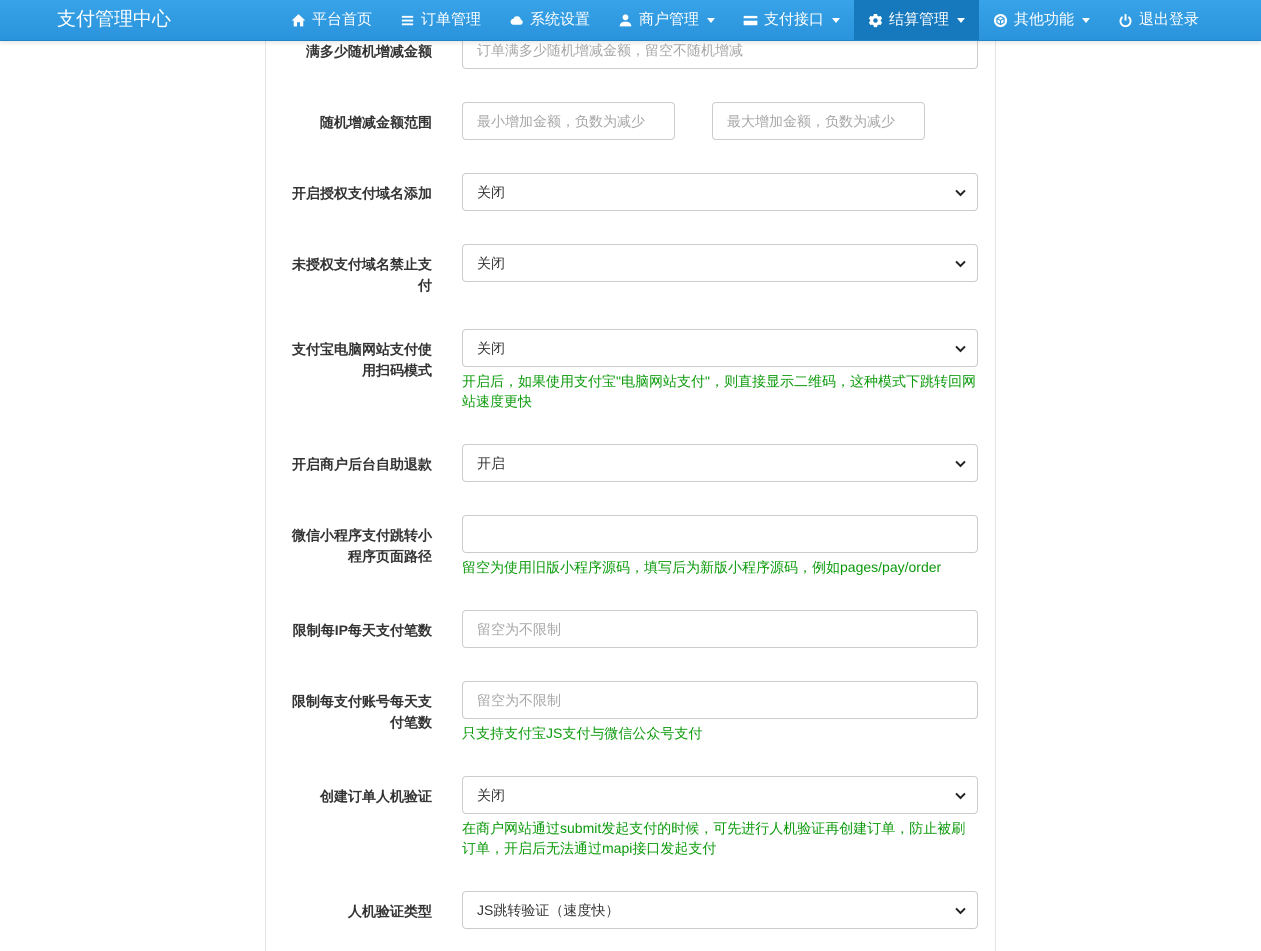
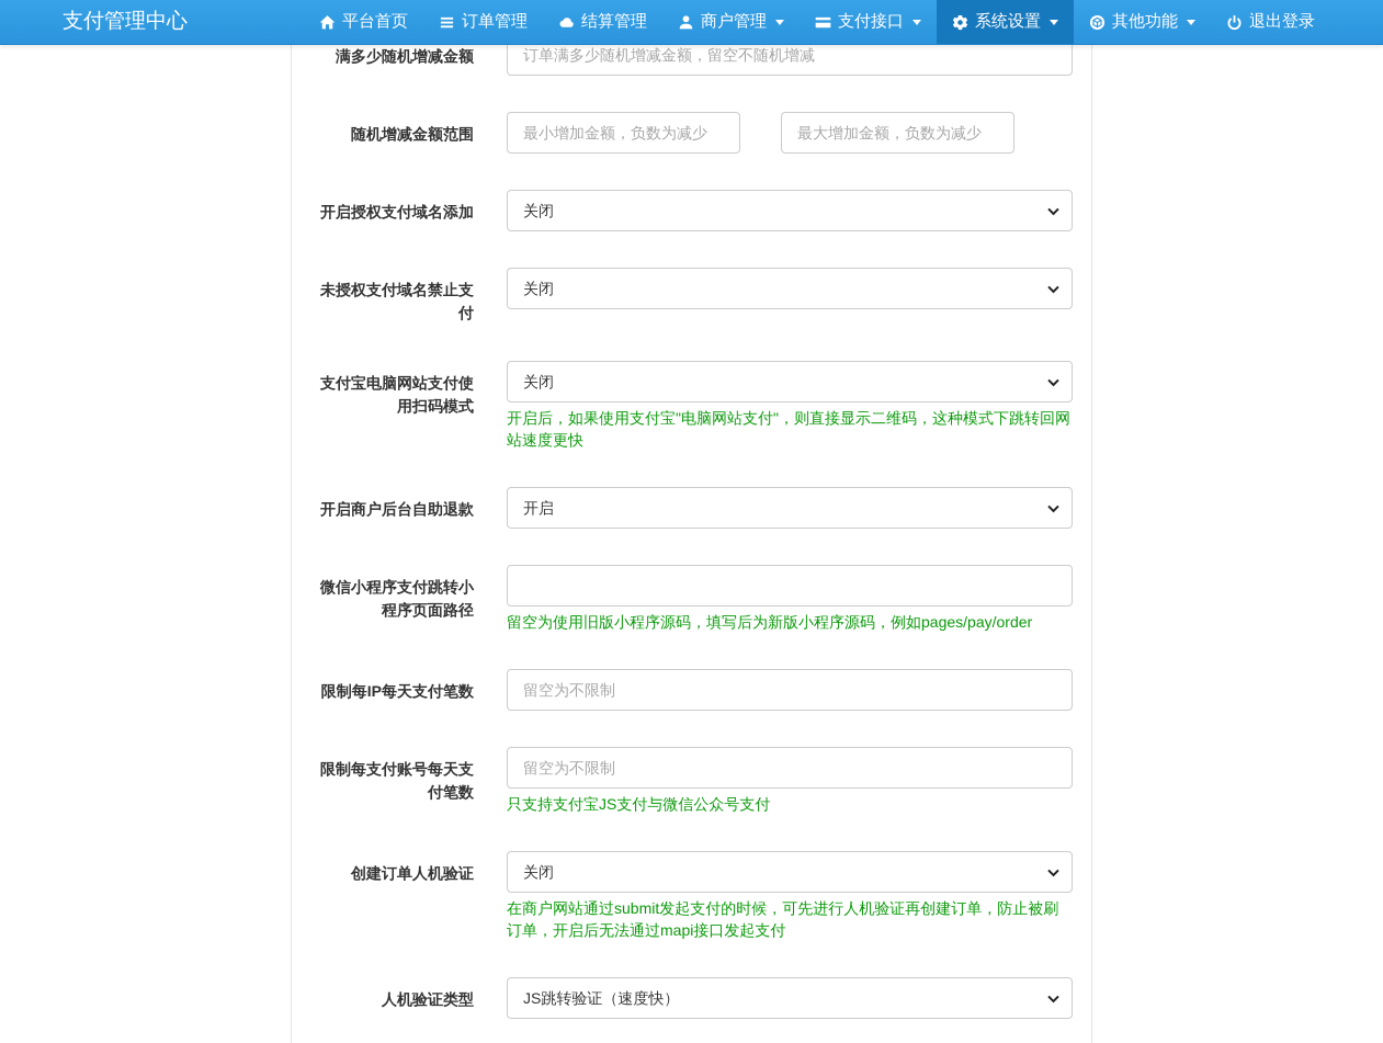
  支付管理中心
  平台首页
  订单管理
- 系统设置
+ 结算管理
  商户管理
  支付接口
- 结算管理
+ 系统设置
  其他功能
  退出登录
  满多少随机增减金额
  订单满多少随机增减金额，留空不随机增减
  随机增减金额范围
  最小增加金额，负数为减少
  最大增加金额，负数为减少
  开启授权支付域名添加
  关闭
  未授权支付域名禁止支付
  关闭
  支付宝电脑网站支付使用扫码模式
  关闭
  开启后，如果使用支付宝"电脑网站支付"，则直接显示二维码，这种模式下跳转回网站速度更快
  开启商户后台自助退款
  开启
  微信小程序支付跳转小程序页面路径
  留空为使用旧版小程序源码，填写后为新版小程序源码，例如pages/pay/order
  限制每IP每天支付笔数
  留空为不限制
  限制每支付账号每天支付笔数
  留空为不限制
  只支持支付宝JS支付与微信公众号支付
  创建订单人机验证
  关闭
  在商户网站通过submit发起支付的时候，可先进行人机验证再创建订单，防止被刷订单，开启后无法通过mapi接口发起支付
  人机验证类型
  JS跳转验证（速度快）
